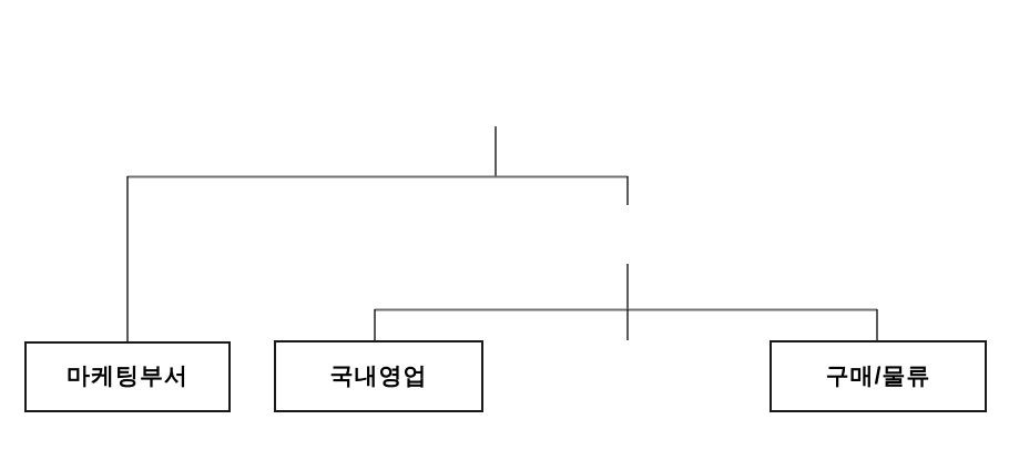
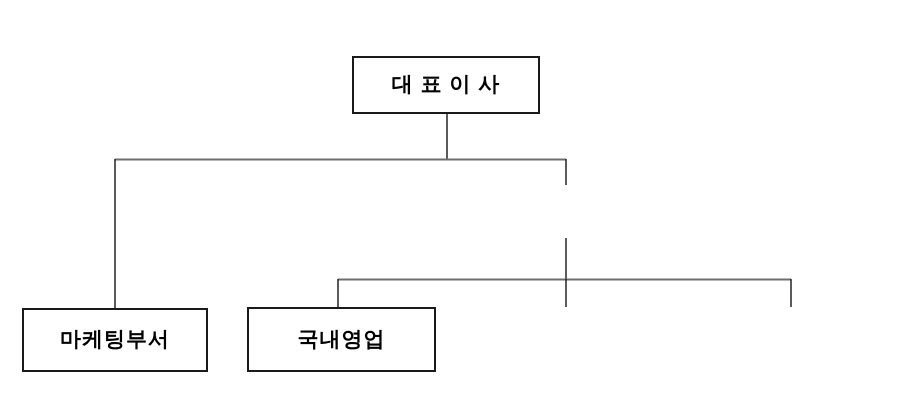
+ 대 표 이 사
  마케팅부서
  국내영업
- 구매/물류
